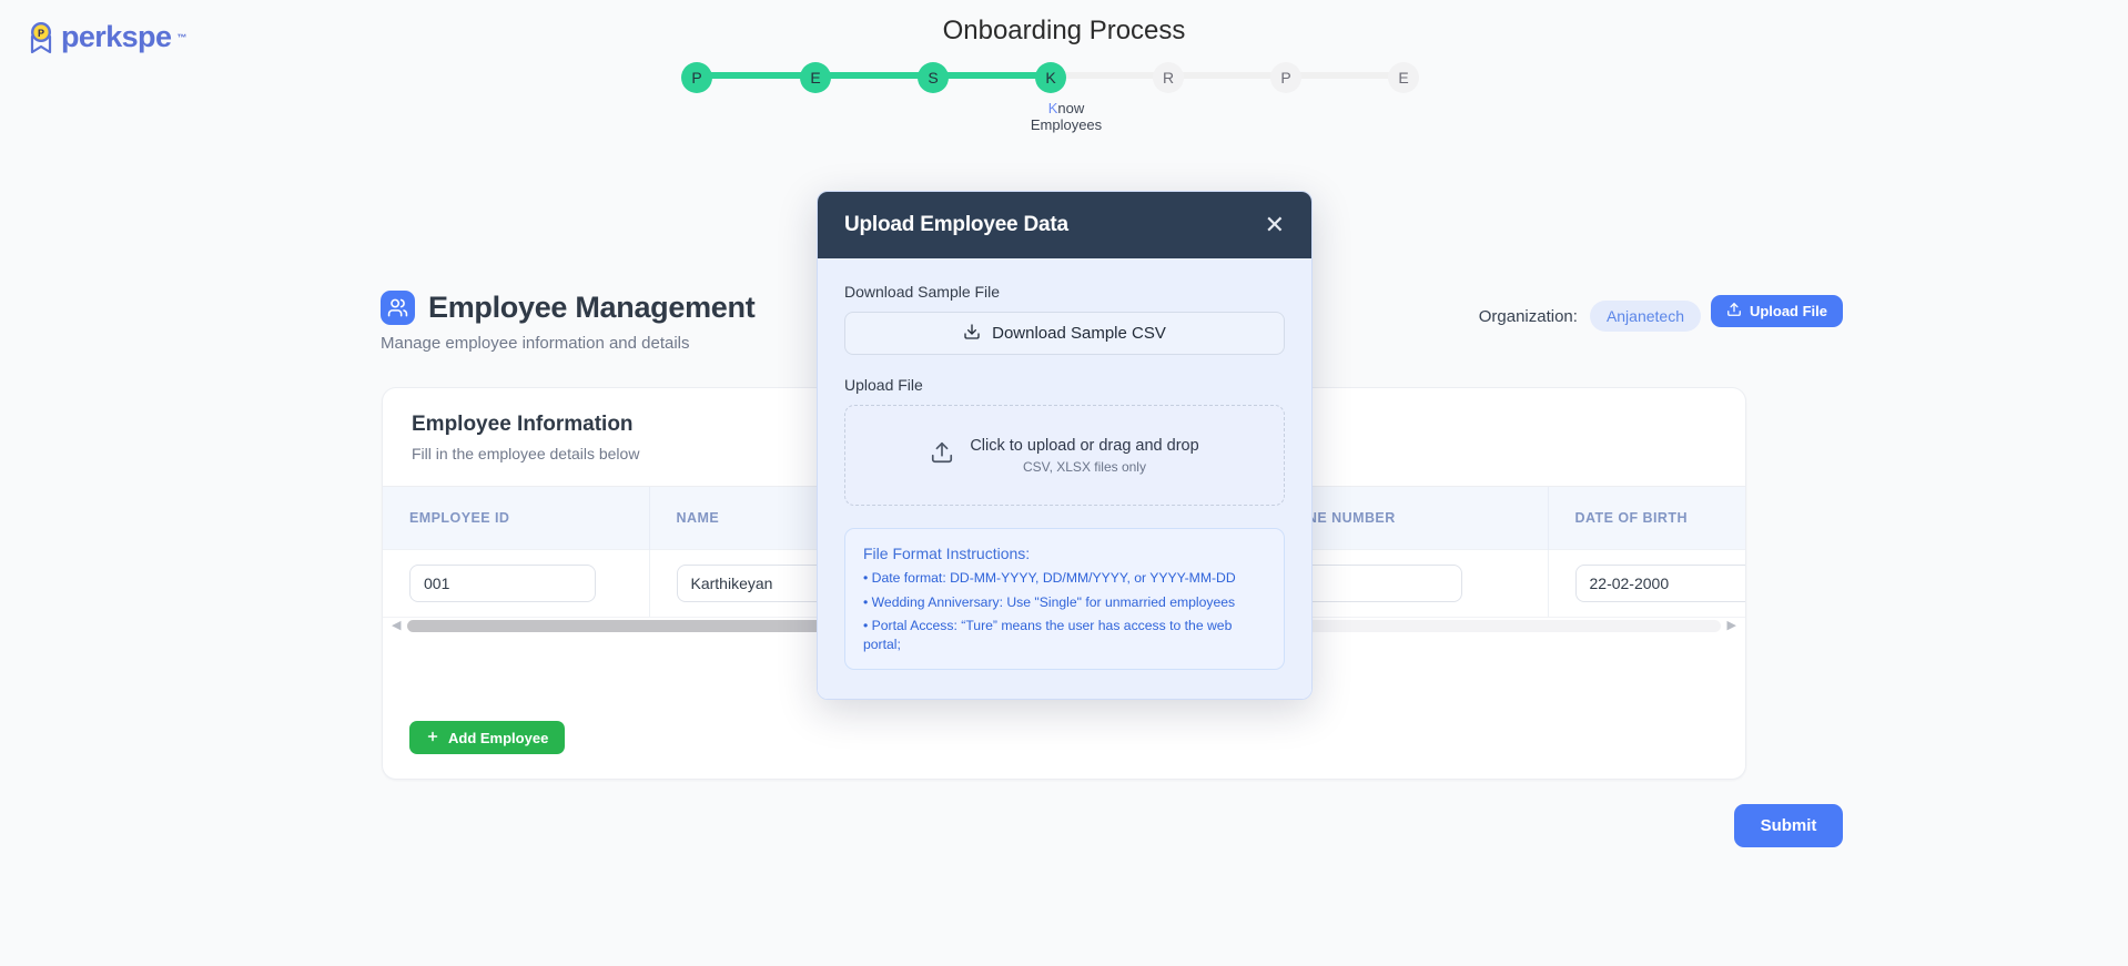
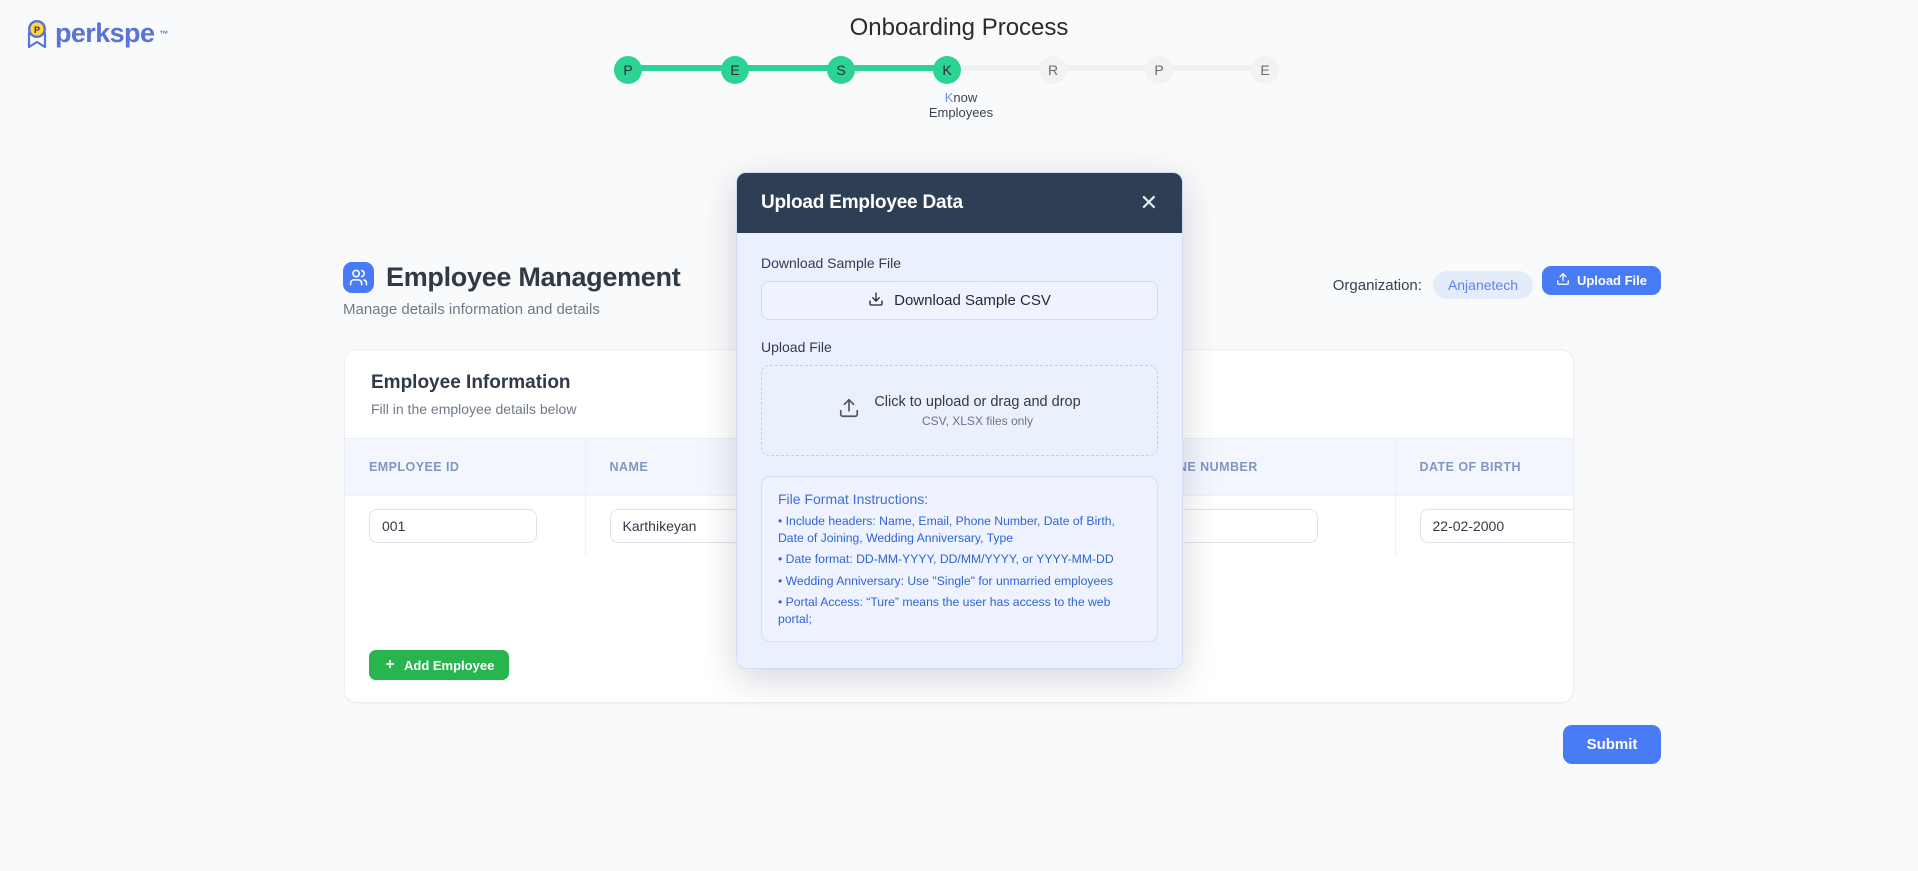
  P
  perkspe
  ™
  Onboarding Process
  P
  E
  S
  K
  R
  P
  E
  Know
  Employees
  Employee Management
- Manage employee information and details
+ Manage details information and details
  Organization:
  Anjanetech
  Upload File
  Employee Information
  Fill in the employee details below
  001	Karthikeyan			22-02-2000
- ◀
- ▶
  Add Employee
  Submit
  Upload Employee Data
  ✕
  Download Sample File
  Download Sample CSV
  Upload File
  Click to upload or drag and drop
  CSV, XLSX files only
  File Format Instructions:
+ • Include headers: Name, Email, Phone Number, Date of Birth, Date of Joining, Wedding Anniversary, Type
  • Date format: DD-MM-YYYY, DD/MM/YYYY, or YYYY-MM-DD
  • Wedding Anniversary: Use "Single" for unmarried employees
  • Portal Access: “Ture” means the user has access to the web portal;
